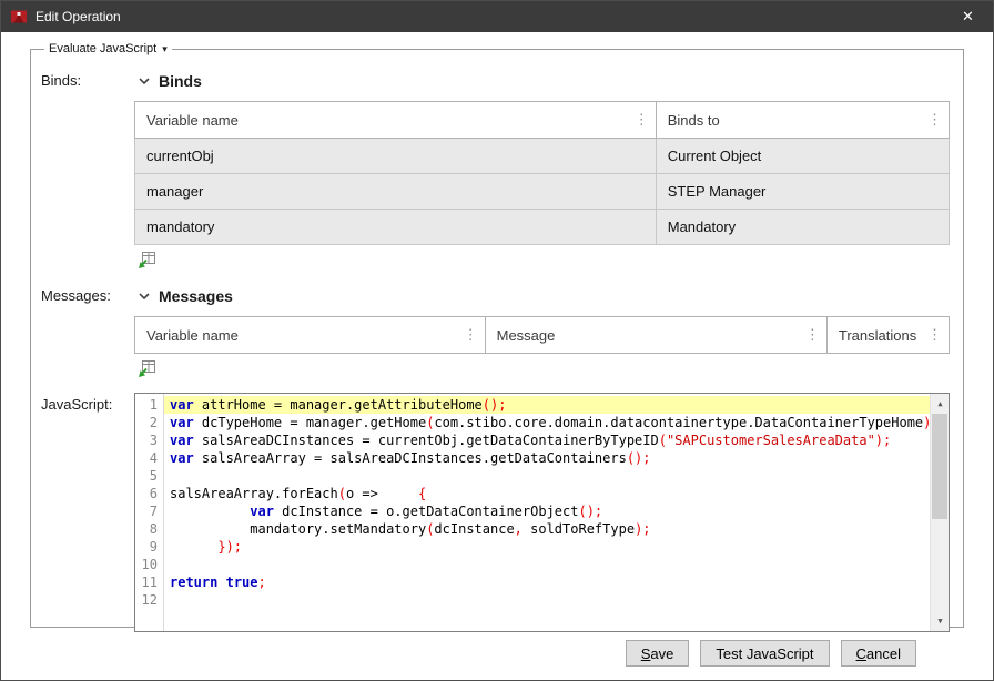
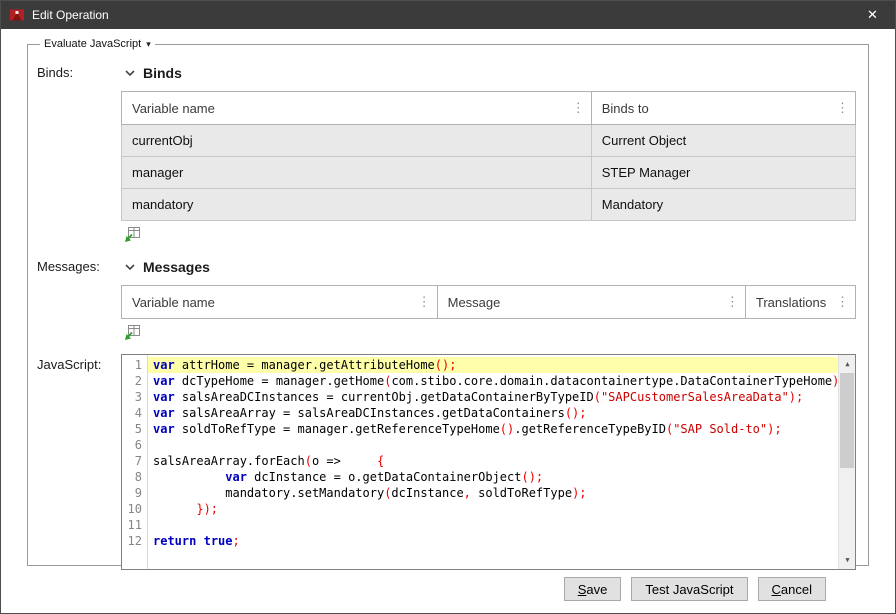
  Edit Operation
  ✕
  Evaluate JavaScript
  ▾
  Binds:
  Binds
  Variable name ⋮	Binds to ⋮
  currentObj	Current Object
  manager	STEP Manager
  mandatory	Mandatory
  Messages:
  Messages
  Variable name ⋮	Message ⋮	Translations ⋮
  JavaScript:
  1
  2
  3
  4
  5
  6
  7
  8
  9
  10
  11
  12
  var attrHome = manager.getAttributeHome();
  var dcTypeHome = manager.getHome(com.stibo.core.domain.datacontainertype.DataContainerTypeHome)
  var salsAreaDCInstances = currentObj.getDataContainerByTypeID("SAPCustomerSalesAreaData");
  var salsAreaArray = salsAreaDCInstances.getDataContainers();
+ var soldToRefType = manager.getReferenceTypeHome().getReferenceTypeByID("SAP Sold-to");
  salsAreaArray.forEach(o => {
  var dcInstance = o.getDataContainerObject();
  mandatory.setMandatory(dcInstance, soldToRefType);
  });
  return true;
  ▲
  ▼
  Save
  Test JavaScript
  Cancel
